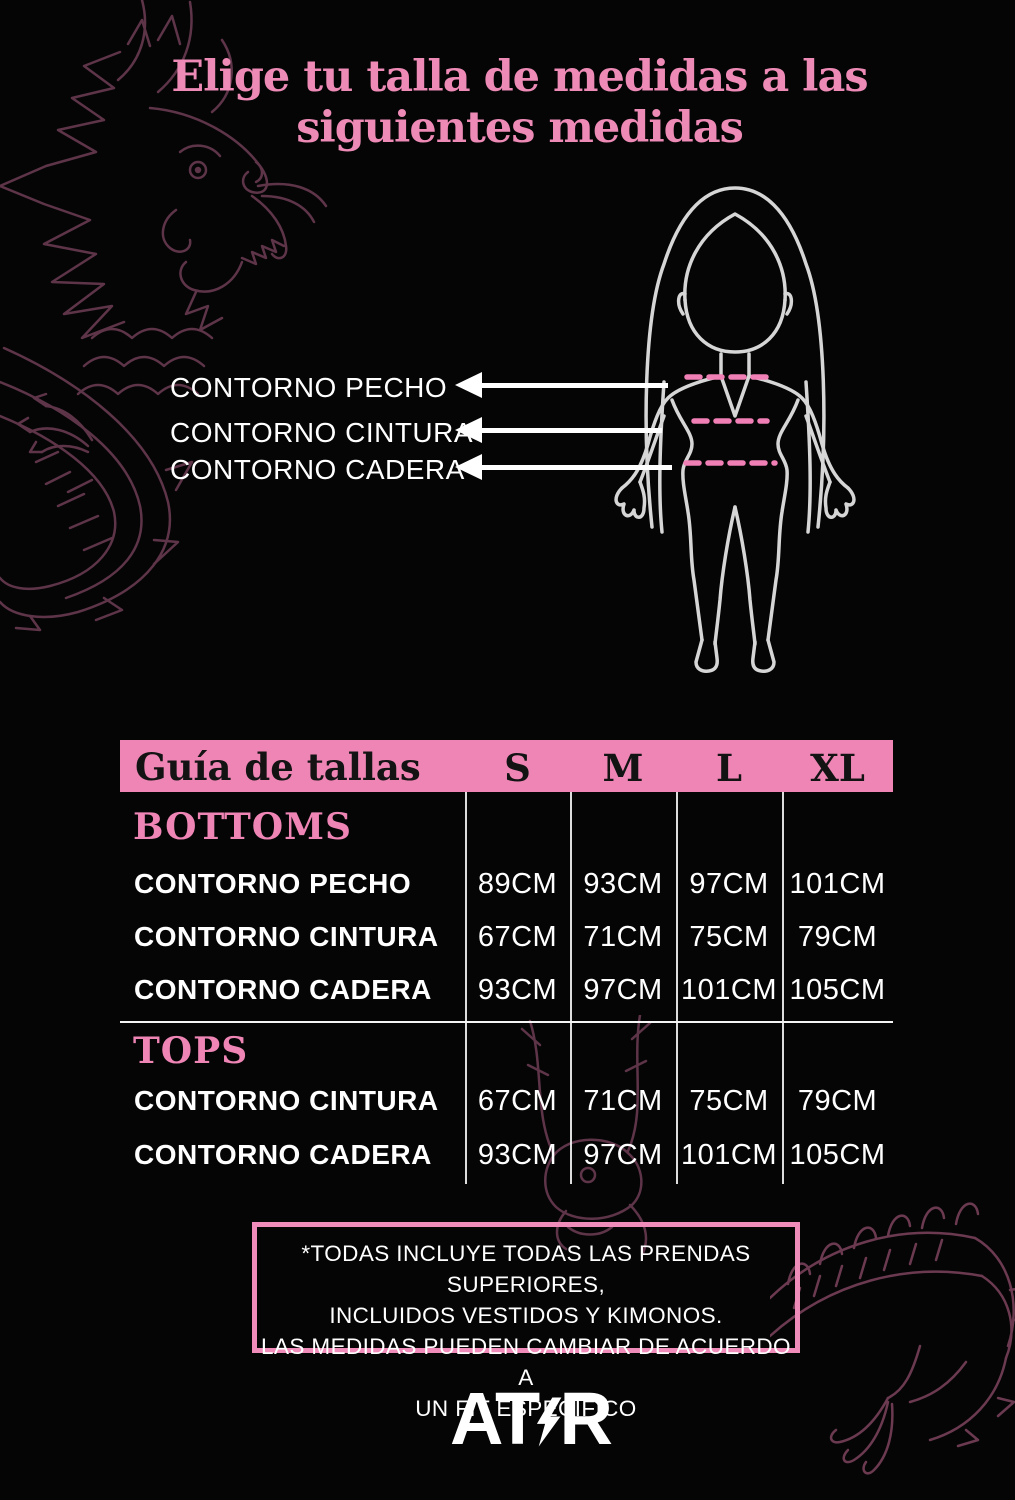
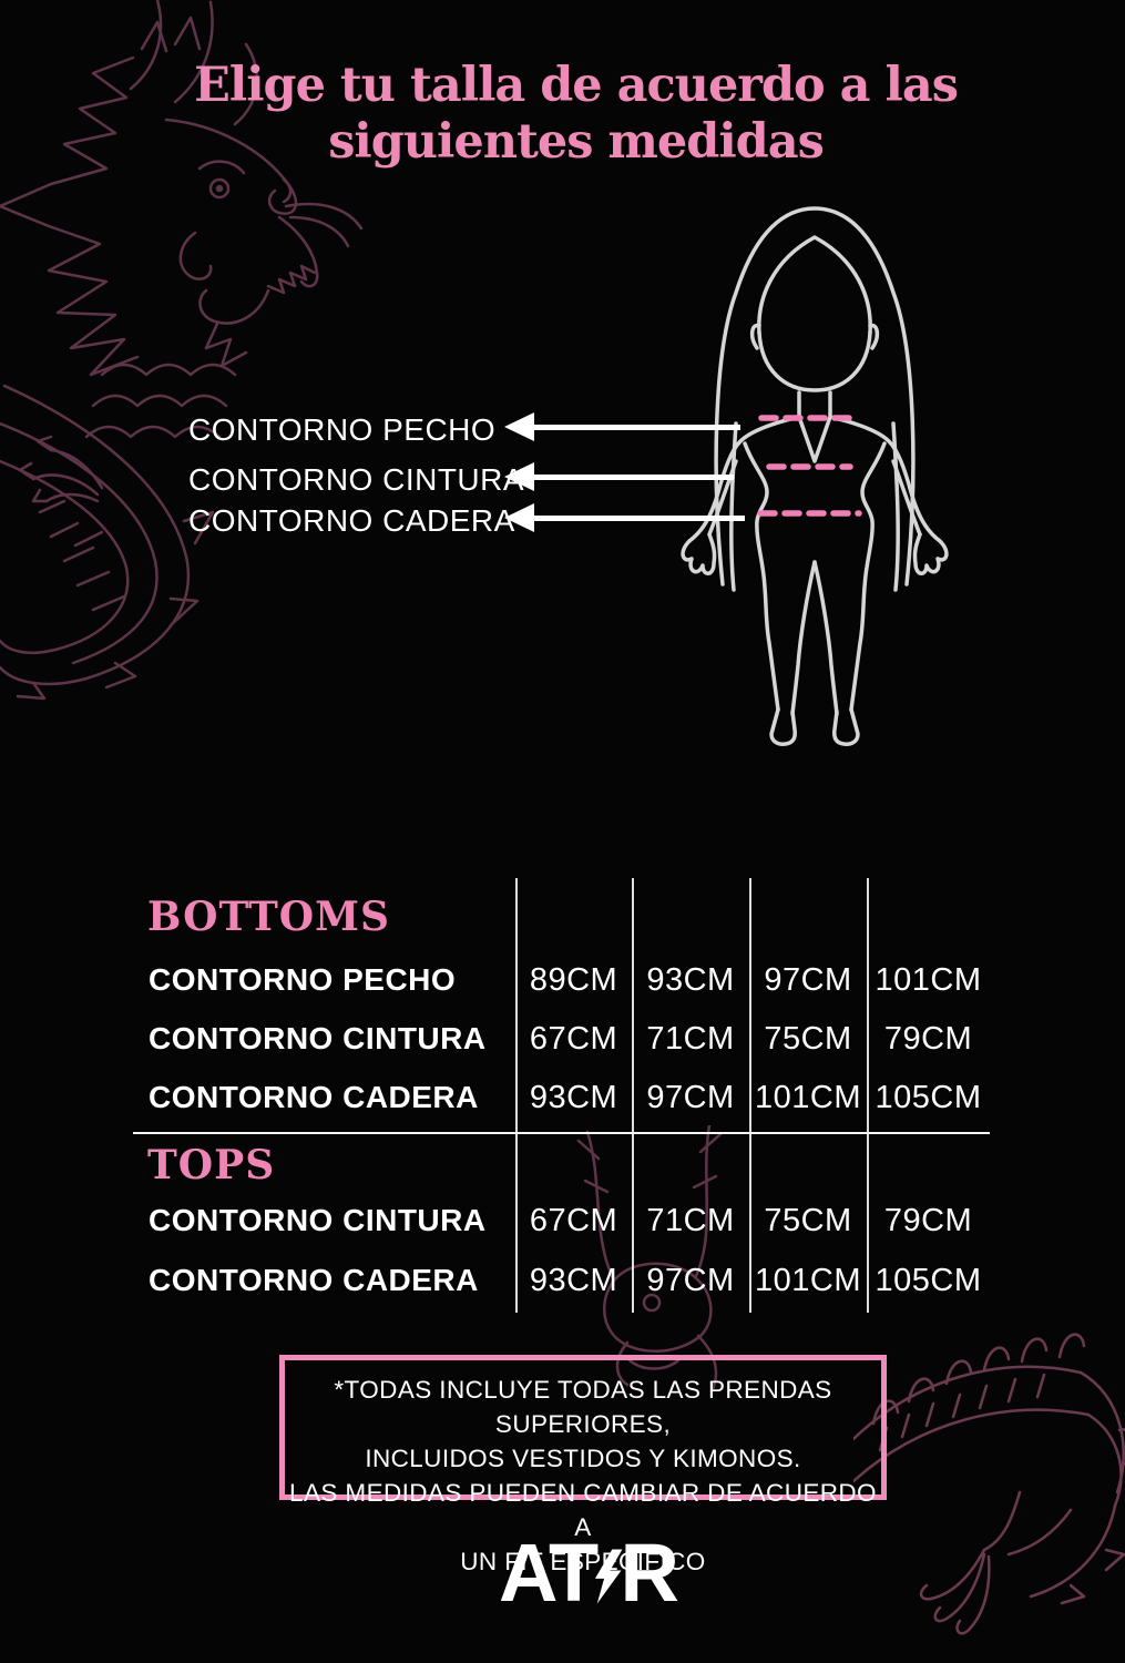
- Elige tu talla de medidas a las
+ Elige tu talla de acuerdo a las
  siguientes medidas
  CONTORNO PECHO
  CONTORNO CINTUR
  CONTORNO CADER
- Guía de tallas
- S
- M
- L
- XL
  BOTTOMS
  CONTORNO PECHO
  89CM
  93CM
  97CM
  101CM
  CONTORNO CINTURA
  67CM
  71CM
  75CM
  79CM
  CONTORNO CADERA
  93CM
  97CM
  101CM
  105CM
  TOPS
  CONTORNO CINTURA
  67CM
  71CM
  75CM
  79CM
  CONTORNO CADERA
  93CM
  97CM
  101CM
  105CM
  *TODAS INCLUYE TODAS LAS PRENDAS SUPERIORES,
  INCLUIDOS VESTIDOS Y KIMONOS.
  LAS MEDIDAS PUEDEN CAMBIAR DE ACUERDO A
  UN FIT ESPCÍFICO
  AT
  R
